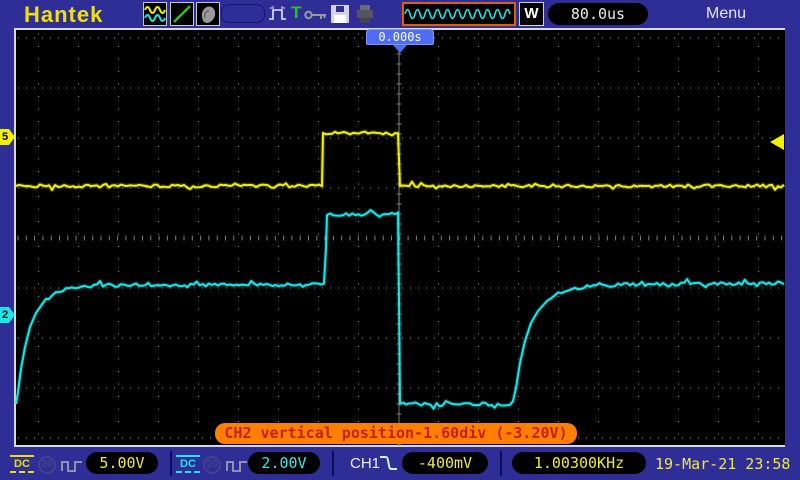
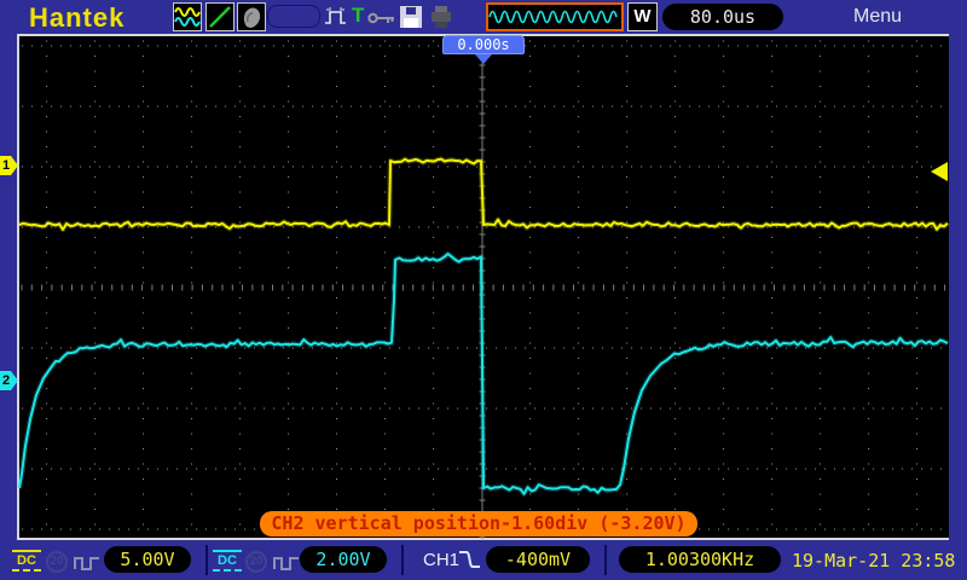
  Hantek
  T
  W
  80.0us
  Menu
  0.000s
- 5
+ 1
  2
  CH2 vertical position-1.60div (-3.20V)
  DC
  5.00V
  DC
  2.00V
  CH1
  -400mV
  1.00300KHz
  19-Mar-21 23:58
